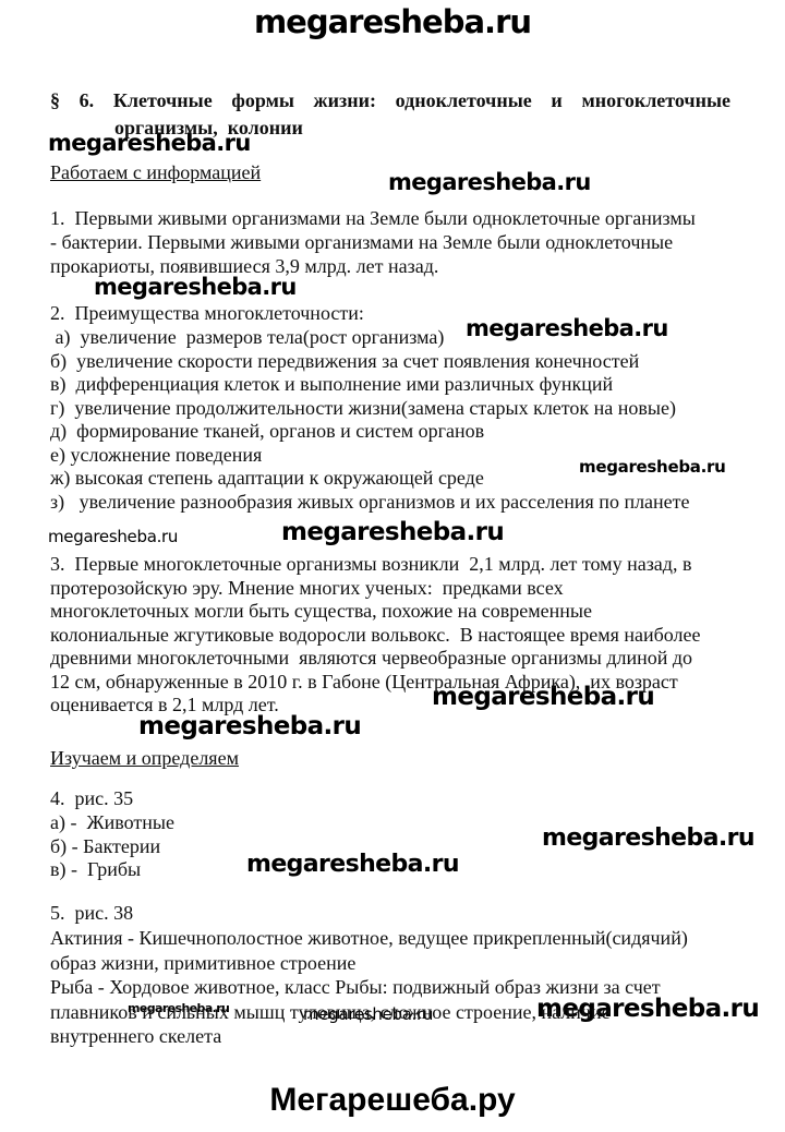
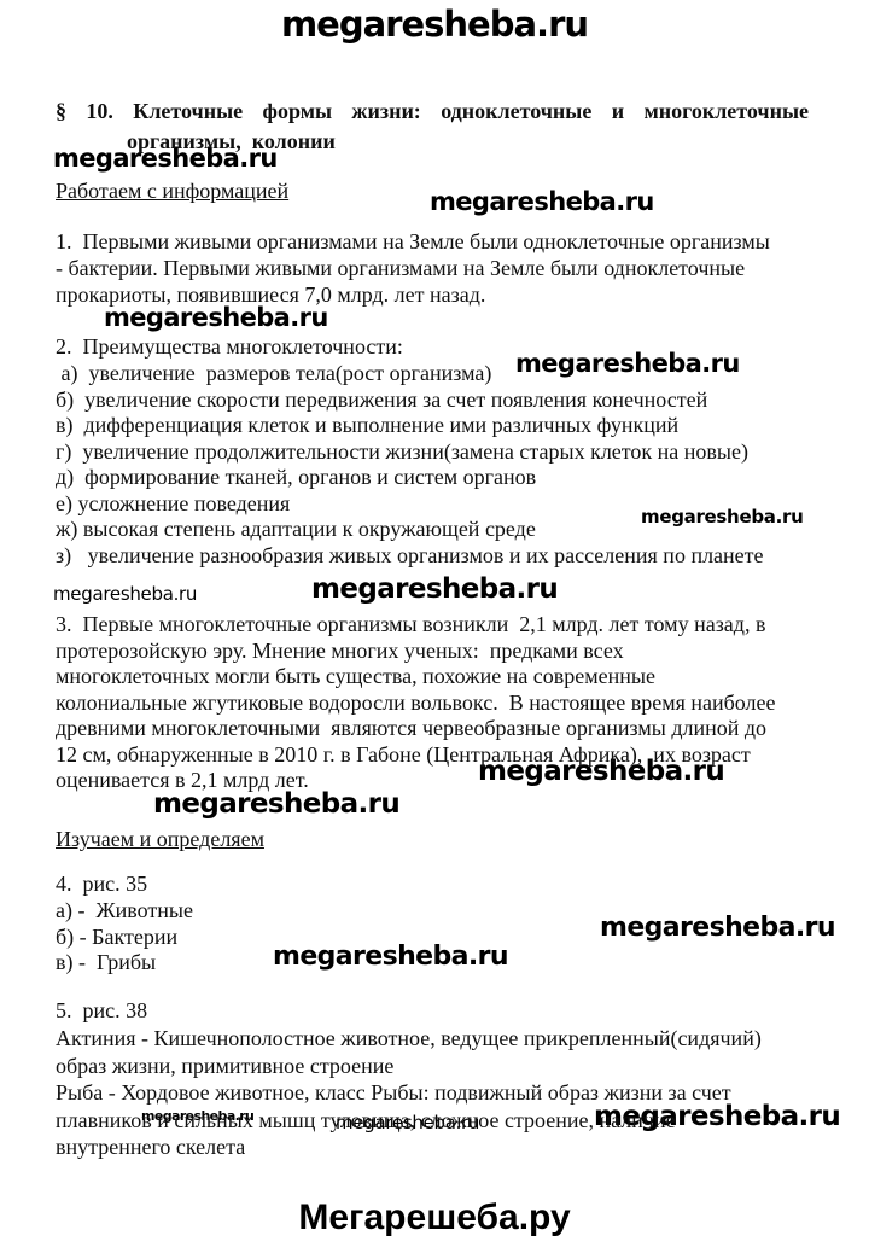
  megaresheba.ru
  megaresheba.ru
  megaresheba.ru
  megaresheba.ru
  megaresheba.ru
  megaresheba.ru
  megaresheba.ru
  megaresheba.ru
  megaresheba.ru
  megaresheba.ru
  megaresheba.ru
  megaresheba.ru
  megaresheba.ru
  megaresheba.ru
  megaresheba.ru
- § 6. Клеточные формы жизни: одноклеточные и многоклеточные
+ § 10. Клеточные формы жизни: одноклеточные и многоклеточные
  организмы, колонии
  Работаем с информацией
  1. Первыми живыми организмами на Земле были одноклеточные организмы
  - бактерии. Первыми живыми организмами на Земле были одноклеточные
- прокариоты, появившиеся 3,9 млрд. лет назад.
+ прокариоты, появившиеся 7,0 млрд. лет назад.
  2. Преимущества многоклеточности:
  а) увеличение размеров тела(рост организма)
  б) увеличение скорости передвижения за счет появления конечностей
  в) дифференциация клеток и выполнение ими различных функций
  г) увеличение продолжительности жизни(замена старых клеток на новые)
  д) формирование тканей, органов и систем органов
  е) усложнение поведения
  ж) высокая степень адаптации к окружающей среде
  з) увеличение разнообразия живых организмов и их расселения по планете
  3. Первые многоклеточные организмы возникли 2,1 млрд. лет тому назад, в
  протерозойскую эру. Мнение многих ученых: предками всех
  многоклеточных могли быть существа, похожие на современные
  колониальные жгутиковые водоросли вольвокс. В настоящее время наиболее
  древними многоклеточными являются червеобразные организмы длиной до
  12 см, обнаруженные в 2010 г. в Габоне (Центральная Африка), их возраст
  оценивается в 2,1 млрд лет.
  Изучаем и определяем
  4. рис. 35
  а) - Животные
  б) - Бактерии
  в) - Грибы
  5. рис. 38
  Актиния - Кишечнополостное животное, ведущее прикрепленный(сидячий)
  образ жизни, примитивное строение
  Рыба - Хордовое животное, класс Рыбы: подвижный образ жизни за счет
  плавников и сильных мышц туловища, сложное строение, наличие
  внутреннего скелета
  Мегарешеба.ру
